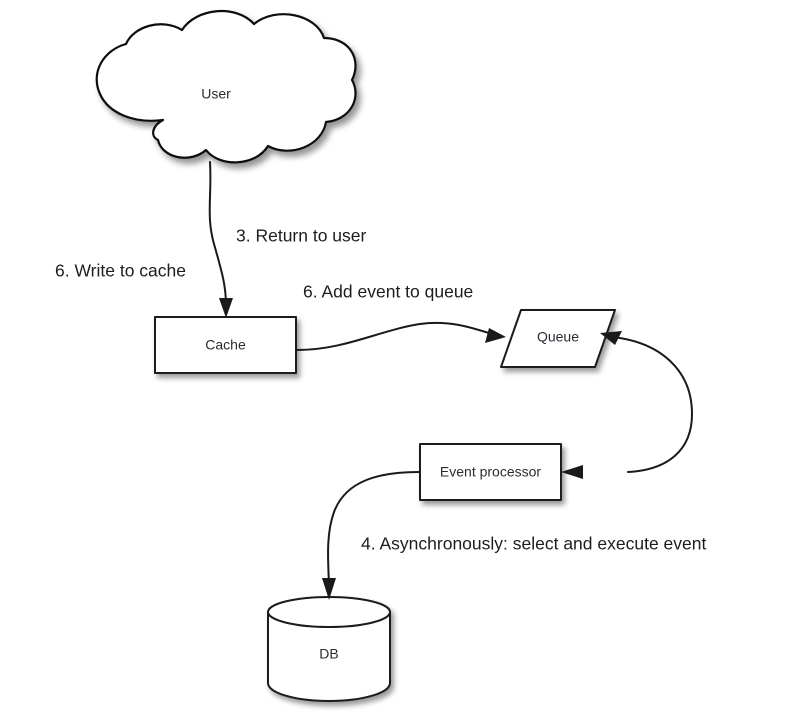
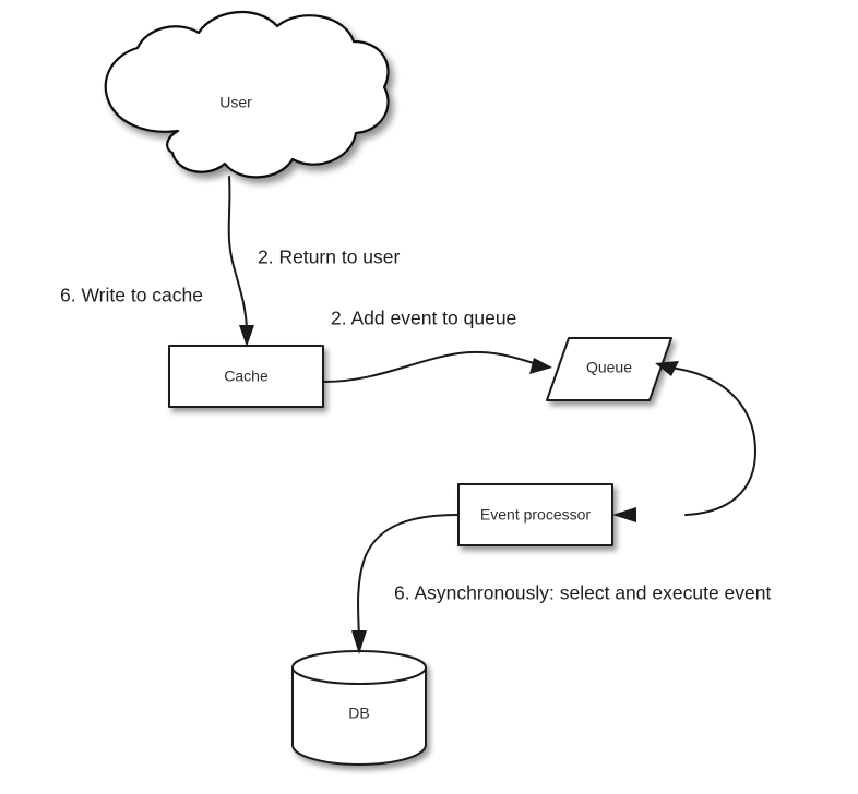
  User
  Cache
  Queue
  Event processor
  DB
  6. Write to cache
- 6. Add event to queue
+ 2. Add event to queue
- 3. Return to user
+ 2. Return to user
- 4. Asynchronously: select and execute event
+ 6. Asynchronously: select and execute event
